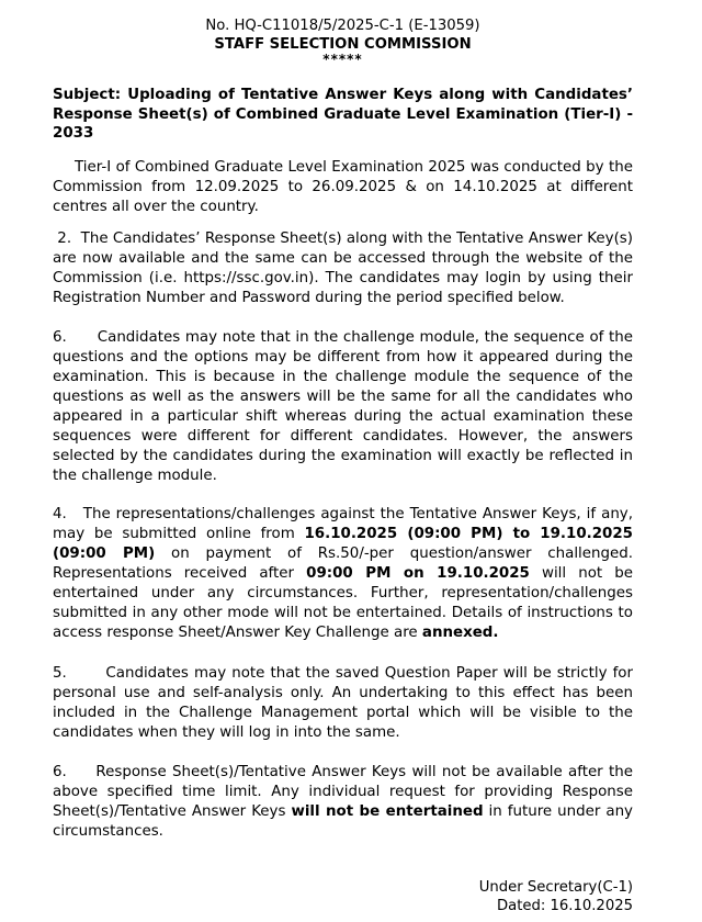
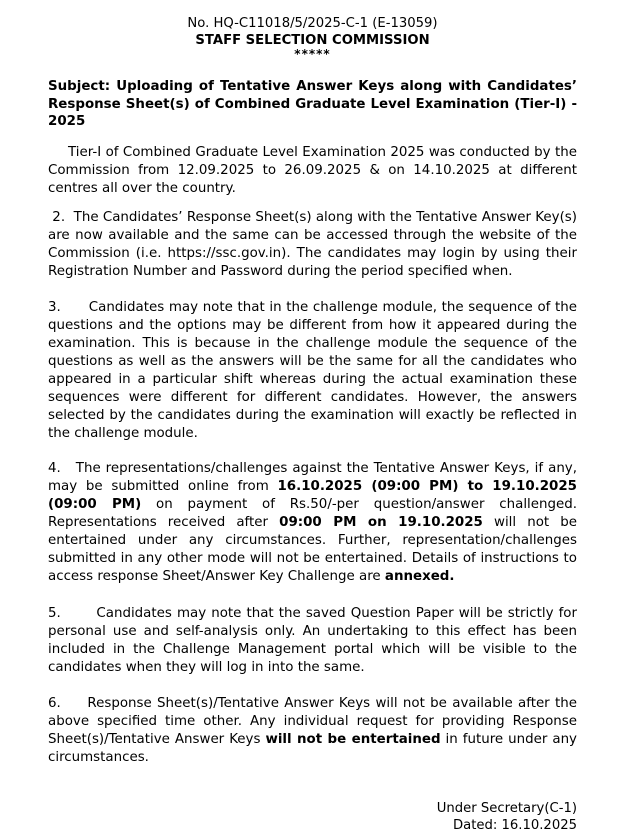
  No. HQ-C11018/5/2025-C-1 (E-13059)
  STAFF SELECTION COMMISSION
  *****
- Subject: Uploading of Tentative Answer Keys along with Candidates’ Response Sheet(s) of Combined Graduate Level Examination (Tier-I) - 2033
+ Subject: Uploading of Tentative Answer Keys along with Candidates’ Response Sheet(s) of Combined Graduate Level Examination (Tier-I) - 2025
  Tier-I of Combined Graduate Level Examination 2025 was conducted by the Commission from 12.09.2025 to 26.09.2025 & on 14.10.2025 at different centres all over the country.
- 2. The Candidates’ Response Sheet(s) along with the Tentative Answer Key(s) are now available and the same can be accessed through the website of the Commission (i.e. https://ssc.gov.in). The candidates may login by using their Registration Number and Password during the period specified below.
+ 2. The Candidates’ Response Sheet(s) along with the Tentative Answer Key(s) are now available and the same can be accessed through the website of the Commission (i.e. https://ssc.gov.in). The candidates may login by using their Registration Number and Password during the period specified when.
- 6. Candidates may note that in the challenge module, the sequence of the questions and the options may be different from how it appeared during the examination. This is because in the challenge module the sequence of the questions as well as the answers will be the same for all the candidates who appeared in a particular shift whereas during the actual examination these sequences were different for different candidates. However, the answers selected by the candidates during the examination will exactly be reflected in the challenge module.
+ 3. Candidates may note that in the challenge module, the sequence of the questions and the options may be different from how it appeared during the examination. This is because in the challenge module the sequence of the questions as well as the answers will be the same for all the candidates who appeared in a particular shift whereas during the actual examination these sequences were different for different candidates. However, the answers selected by the candidates during the examination will exactly be reflected in the challenge module.
  4. The representations/challenges against the Tentative Answer Keys, if any, may be submitted online from 16.10.2025 (09:00 PM) to 19.10.2025 (09:00 PM) on payment of Rs.50/-per question/answer challenged. Representations received after 09:00 PM on 19.10.2025 will not be entertained under any circumstances. Further, representation/challenges submitted in any other mode will not be entertained. Details of instructions to access response Sheet/Answer Key Challenge are annexed.
  5. Candidates may note that the saved Question Paper will be strictly for personal use and self-analysis only. An undertaking to this effect has been included in the Challenge Management portal which will be visible to the candidates when they will log in into the same.
- 6. Response Sheet(s)/Tentative Answer Keys will not be available after the above specified time limit. Any individual request for providing Response Sheet(s)/Tentative Answer Keys will not be entertained in future under any circumstances.
+ 6. Response Sheet(s)/Tentative Answer Keys will not be available after the above specified time other. Any individual request for providing Response Sheet(s)/Tentative Answer Keys will not be entertained in future under any circumstances.
  Under Secretary(C-1)
  Dated: 16.10.2025
